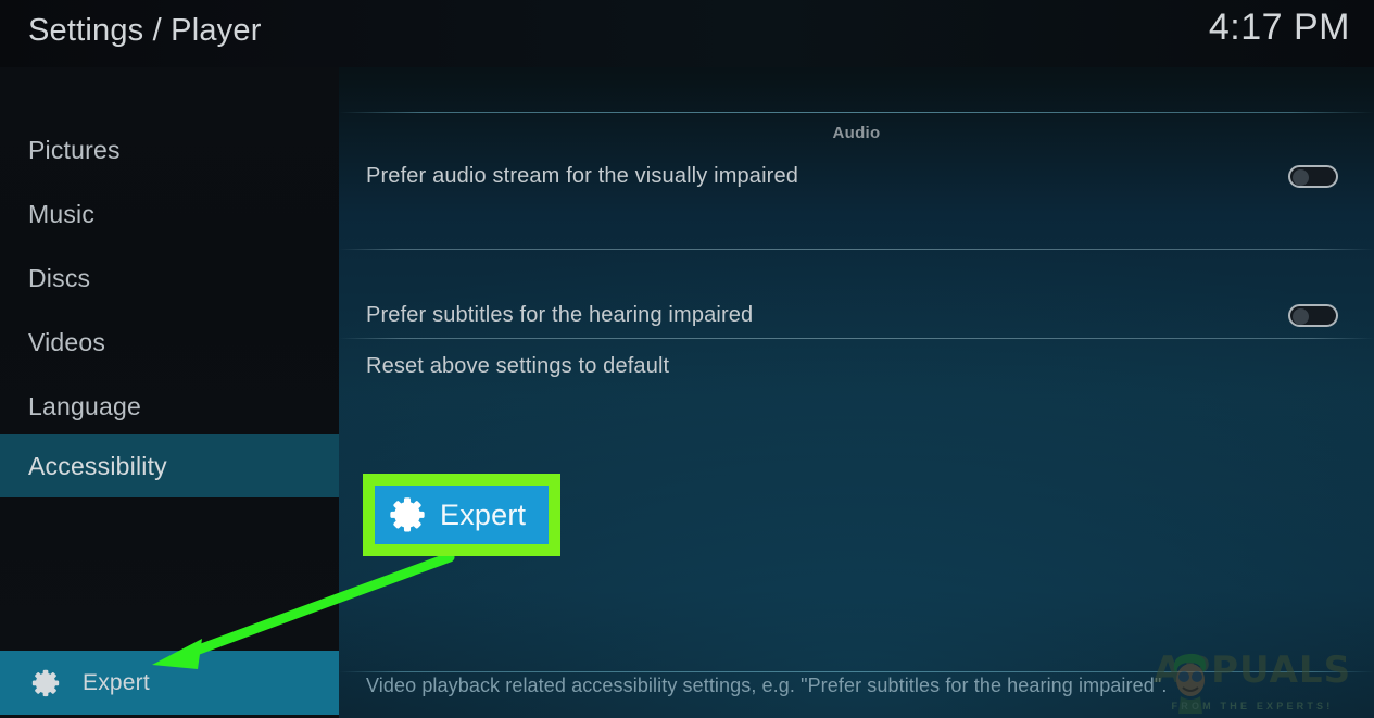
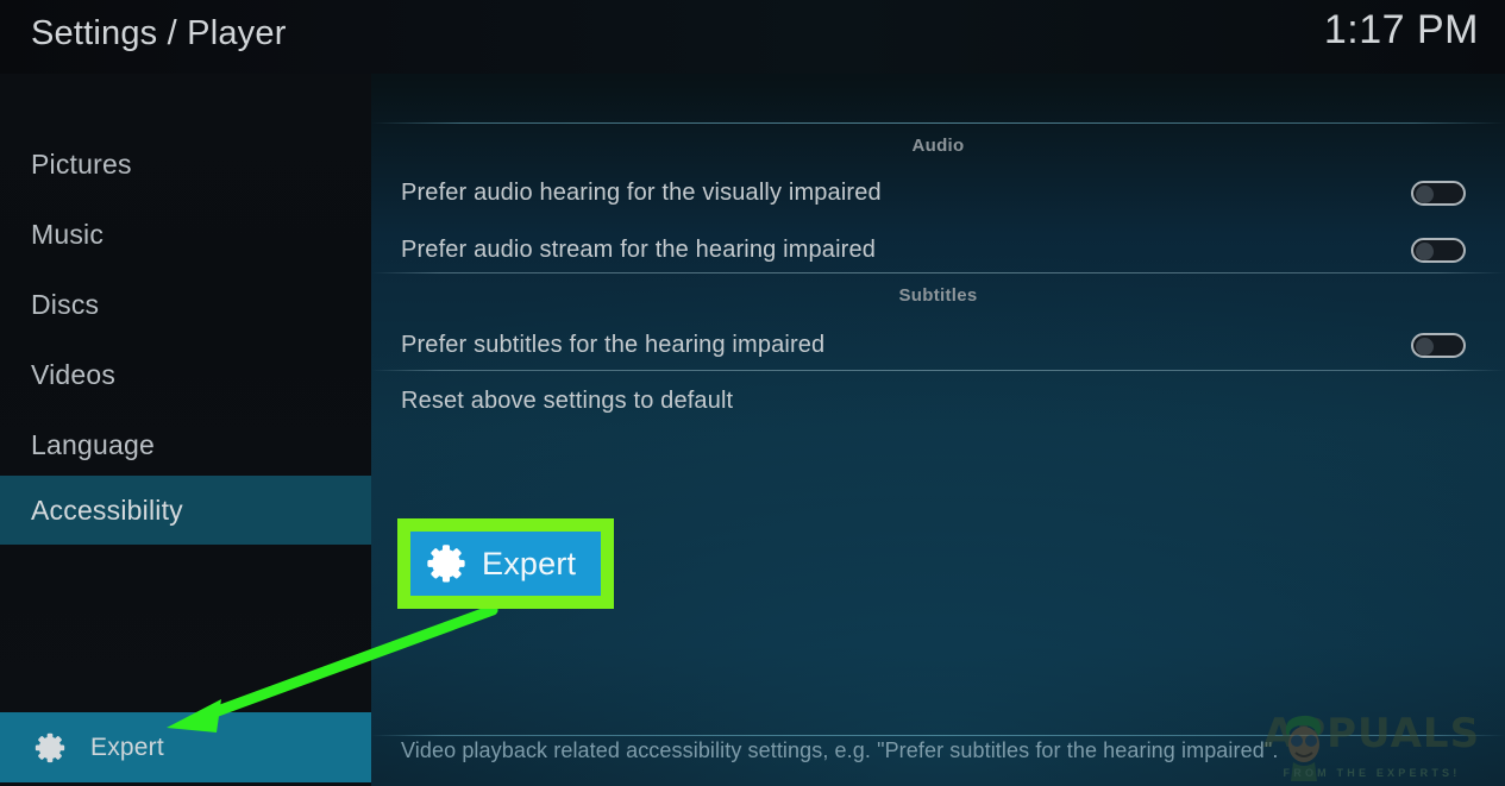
  Audio
- Prefer audio stream for the visually impaired
+ Prefer audio hearing for the visually impaired
+ Prefer audio stream for the hearing impaired
+ Subtitles
  Prefer subtitles for the hearing impaired
  Reset above settings to default
  Video playback related accessibility settings, e.g. "Prefer subtitles for the hearing impaired".
  APPUALS
  FROM THE EXPERTS!
  Pictures
  Music
  Discs
  Videos
  Language
  Accessibility
  Expert
  Settings / Player
- 4:17 PM
+ 1:17 PM
  Expert
